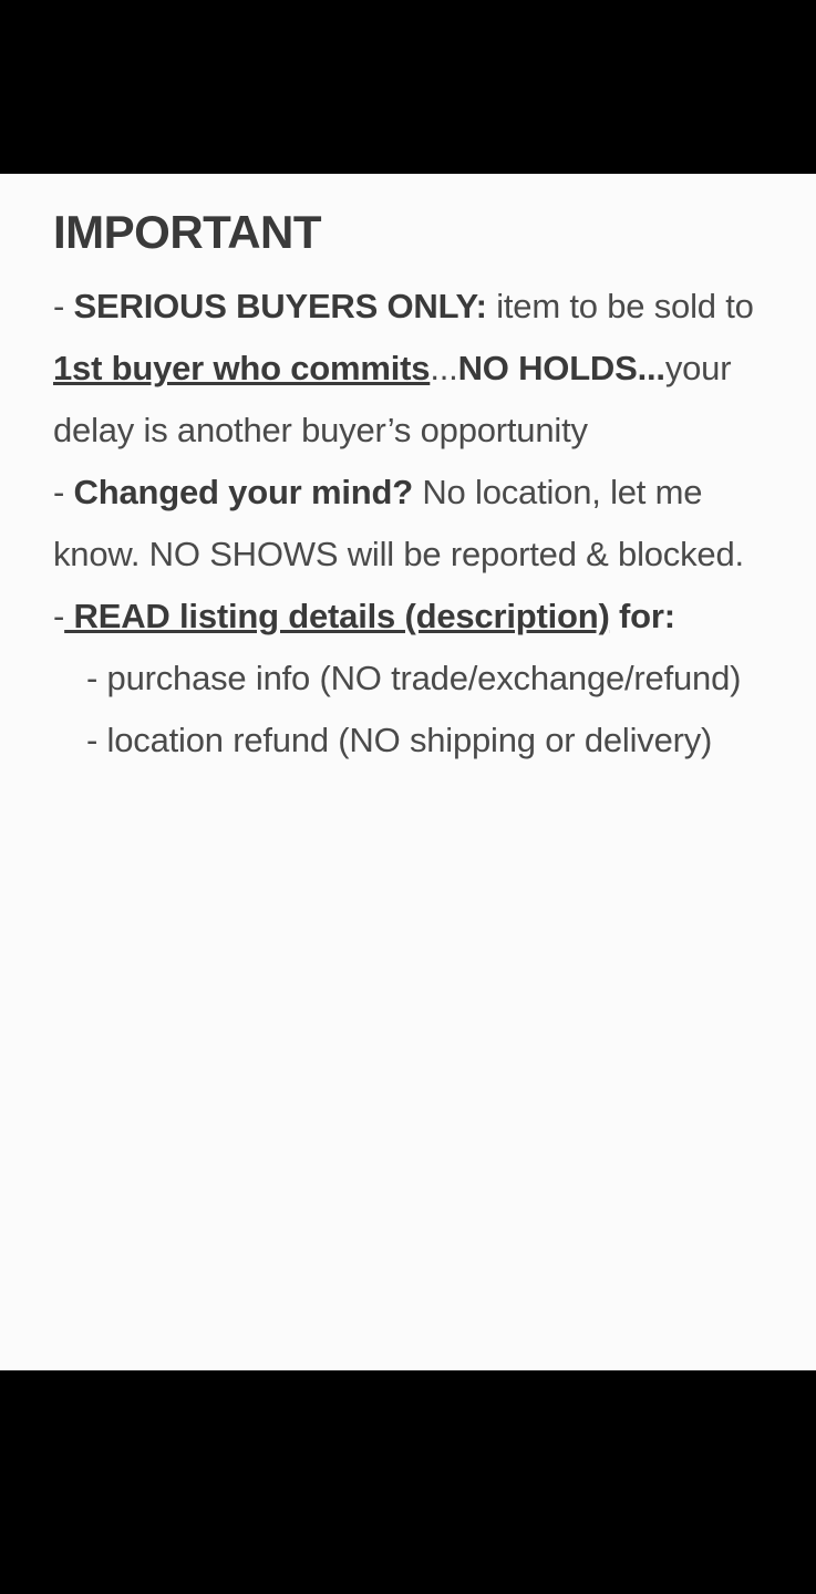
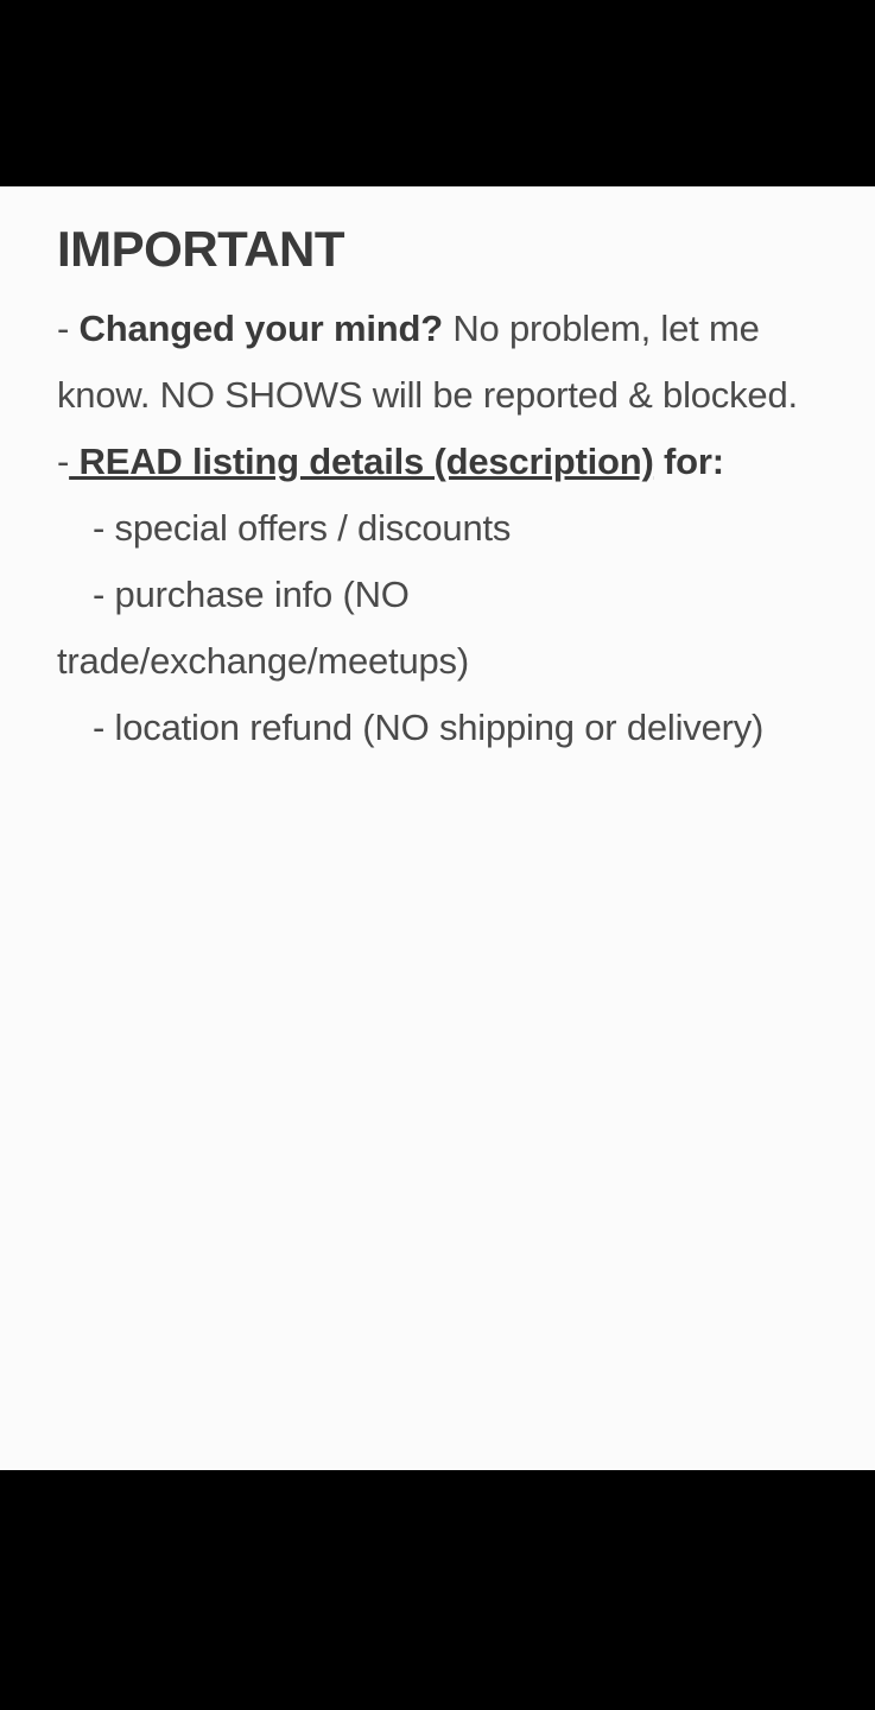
  IMPORTANT
- - SERIOUS BUYERS ONLY: item to be sold to 1st buyer who commits...NO HOLDS...your delay is another buyer’s opportunity
- - Changed your mind? No location, let me know. NO SHOWS will be reported & blocked.
+ - Changed your mind? No problem, let me know. NO SHOWS will be reported & blocked.
  - READ listing details (description) for:
+ - special offers / discounts
- - purchase info (NO trade/exchange/refund)
+ - purchase info (NO trade/exchange/meetups)
  - location refund (NO shipping or delivery)
